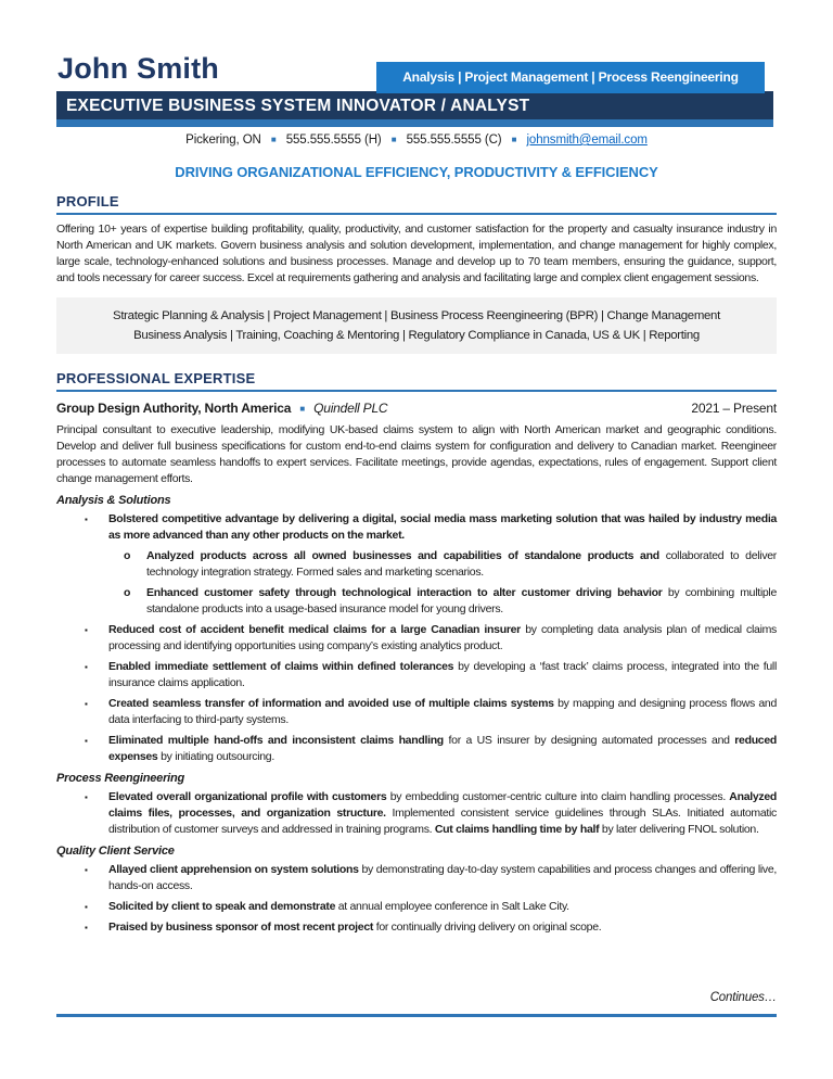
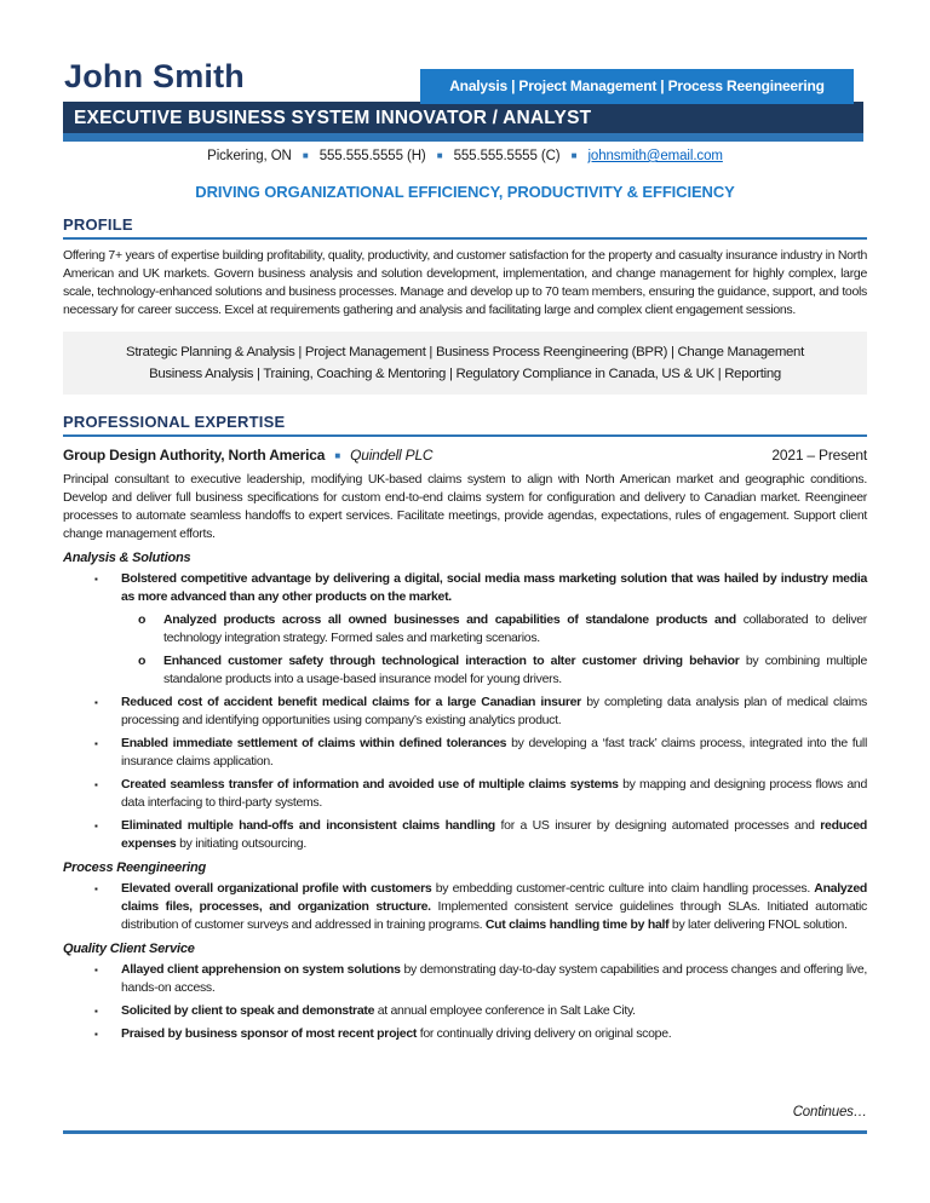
  John Smith
  Analysis | Project Management | Process Reengineering
  EXECUTIVE BUSINESS SYSTEM INNOVATOR / ANALYST
  Pickering, ON ■ 555.555.5555 (H) ■ 555.555.5555 (C) ■ johnsmith@email.com
  DRIVING ORGANIZATIONAL EFFICIENCY, PRODUCTIVITY & EFFICIENCY
  PROFILE
- Offering 10+ years of expertise building profitability, quality, productivity, and customer satisfaction for the property and casualty insurance industry in North American and UK markets. Govern business analysis and solution development, implementation, and change management for highly complex, large scale, technology-enhanced solutions and business processes. Manage and develop up to 70 team members, ensuring the guidance, support, and tools necessary for career success. Excel at requirements gathering and analysis and facilitating large and complex client engagement sessions.
+ Offering 7+ years of expertise building profitability, quality, productivity, and customer satisfaction for the property and casualty insurance industry in North American and UK markets. Govern business analysis and solution development, implementation, and change management for highly complex, large scale, technology-enhanced solutions and business processes. Manage and develop up to 70 team members, ensuring the guidance, support, and tools necessary for career success. Excel at requirements gathering and analysis and facilitating large and complex client engagement sessions.
  Strategic Planning & Analysis | Project Management | Business Process Reengineering (BPR) | Change Management
  Business Analysis | Training, Coaching & Mentoring | Regulatory Compliance in Canada, US & UK | Reporting
  PROFESSIONAL EXPERTISE
  Group Design Authority, North America ■ Quindell PLC
  2021 – Present
  Principal consultant to executive leadership, modifying UK-based claims system to align with North American market and geographic conditions. Develop and deliver full business specifications for custom end-to-end claims system for configuration and delivery to Canadian market. Reengineer processes to automate seamless handoffs to expert services. Facilitate meetings, provide agendas, expectations, rules of engagement. Support client change management efforts.
  Analysis & Solutions
  ▪
  Bolstered competitive advantage by delivering a digital, social media mass marketing solution that was hailed by industry media as more advanced than any other products on the market.
  o
  Analyzed products across all owned businesses and capabilities of standalone products and collaborated to deliver technology integration strategy. Formed sales and marketing scenarios.
  o
  Enhanced customer safety through technological interaction to alter customer driving behavior by combining multiple standalone products into a usage-based insurance model for young drivers.
  ▪
  Reduced cost of accident benefit medical claims for a large Canadian insurer by completing data analysis plan of medical claims processing and identifying opportunities using company’s existing analytics product.
  ▪
  Enabled immediate settlement of claims within defined tolerances by developing a ‘fast track’ claims process, integrated into the full insurance claims application.
  ▪
  Created seamless transfer of information and avoided use of multiple claims systems by mapping and designing process flows and data interfacing to third-party systems.
  ▪
  Eliminated multiple hand-offs and inconsistent claims handling for a US insurer by designing automated processes and reduced expenses by initiating outsourcing.
  Process Reengineering
  ▪
  Elevated overall organizational profile with customers by embedding customer-centric culture into claim handling processes. Analyzed claims files, processes, and organization structure. Implemented consistent service guidelines through SLAs. Initiated automatic distribution of customer surveys and addressed in training programs. Cut claims handling time by half by later delivering FNOL solution.
  Quality Client Service
  ▪
  Allayed client apprehension on system solutions by demonstrating day-to-day system capabilities and process changes and offering live, hands-on access.
  ▪
  Solicited by client to speak and demonstrate at annual employee conference in Salt Lake City.
  ▪
  Praised by business sponsor of most recent project for continually driving delivery on original scope.
  Continues…
